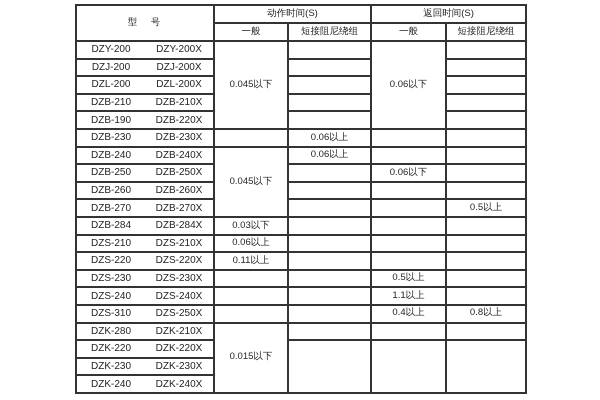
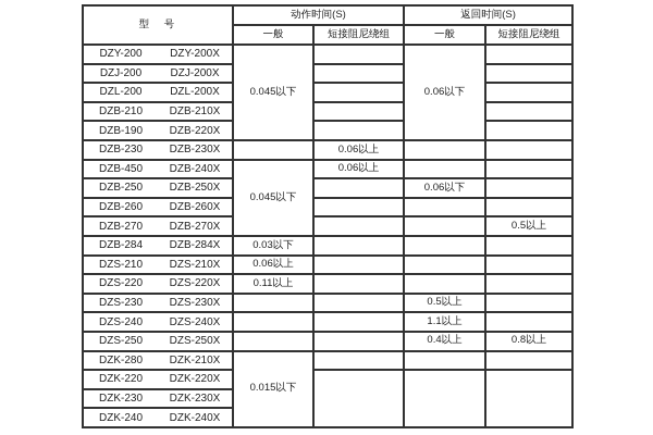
  型 号	动作时间(S)	返回时间(S)
  一般	短接阻尼绕组	一般	短接阻尼绕组
  DZY-200 DZY-200X	0.045以下		0.06以下
  DZJ-200 DZJ-200X
  DZL-200 DZL-200X
  DZB-210 DZB-210X
  DZB-190 DZB-220X
  DZB-230 DZB-230X		0.06以上
- DZB-240 DZB-240X	0.045以下	0.06以上
+ DZB-450 DZB-240X	0.045以下	0.06以上
  DZB-250 DZB-250X		0.06以下
  DZB-260 DZB-260X
  DZB-270 DZB-270X			0.5以上
  DZB-284 DZB-284X	0.03以下
  DZS-210 DZS-210X	0.06以上
  DZS-220 DZS-220X	0.11以上
  DZS-230 DZS-230X			0.5以上
  DZS-240 DZS-240X			1.1以上
- DZS-310 DZS-250X			0.4以上	0.8以上
+ DZS-250 DZS-250X			0.4以上	0.8以上
  DZK-280 DZK-210X	0.015以下
  DZK-220 DZK-220X
  DZK-230 DZK-230X
  DZK-240 DZK-240X
